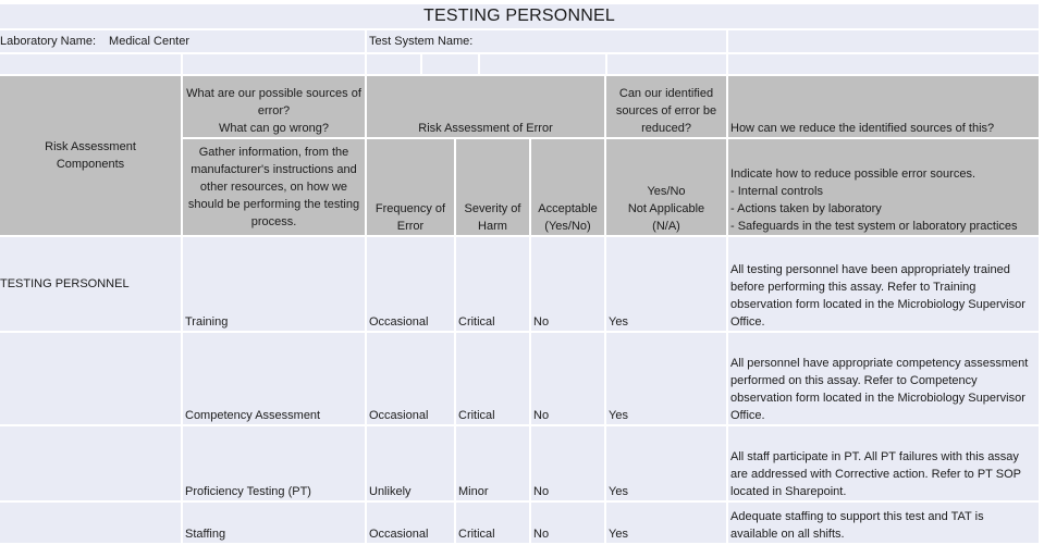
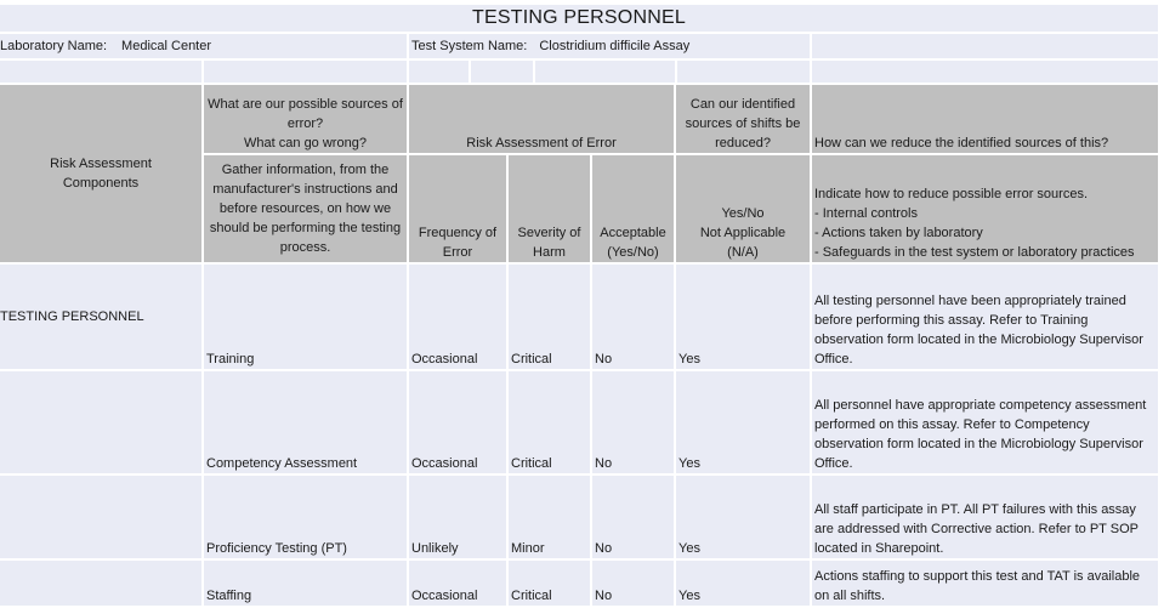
  TESTING PERSONNEL
  Laboratory Name:
  Medical Center
  Test System Name:
+ Clostridium difficile Assay
  Risk Assessment Components
  What are our possible sources of error?
  What can go wrong?
- Gather information, from the manufacturer's instructions and other resources, on how we should be performing the testing process.
+ Gather information, from the manufacturer's instructions and before resources, on how we should be performing the testing process.
  Risk Assessment of Error
  Frequency of Error
  Severity of Harm
  Acceptable (Yes/No)
- Can our identified sources of error be reduced?
+ Can our identified sources of shifts be reduced?
  Yes/No
  Not Applicable
  (N/A)
  How can we reduce the identified sources of this?
  Indicate how to reduce possible error sources.
  - Internal controls
  - Actions taken by laboratory
  - Safeguards in the test system or laboratory practices
  TESTING PERSONNEL
  Training
  Occasional
  Critical
  No
  Yes
  All testing personnel have been appropriately trained before performing this assay. Refer to Training observation form located in the Microbiology Supervisor Office.
  Competency Assessment
  Occasional
  Critical
  No
  Yes
  All personnel have appropriate competency assessment performed on this assay. Refer to Competency observation form located in the Microbiology Supervisor Office.
  Proficiency Testing (PT)
  Unlikely
  Minor
  No
  Yes
  All staff participate in PT. All PT failures with this assay are addressed with Corrective action. Refer to PT SOP located in Sharepoint.
  Staffing
  Occasional
  Critical
  No
  Yes
- Adequate staffing to support this test and TAT is available on all shifts.
+ Actions staffing to support this test and TAT is available on all shifts.
